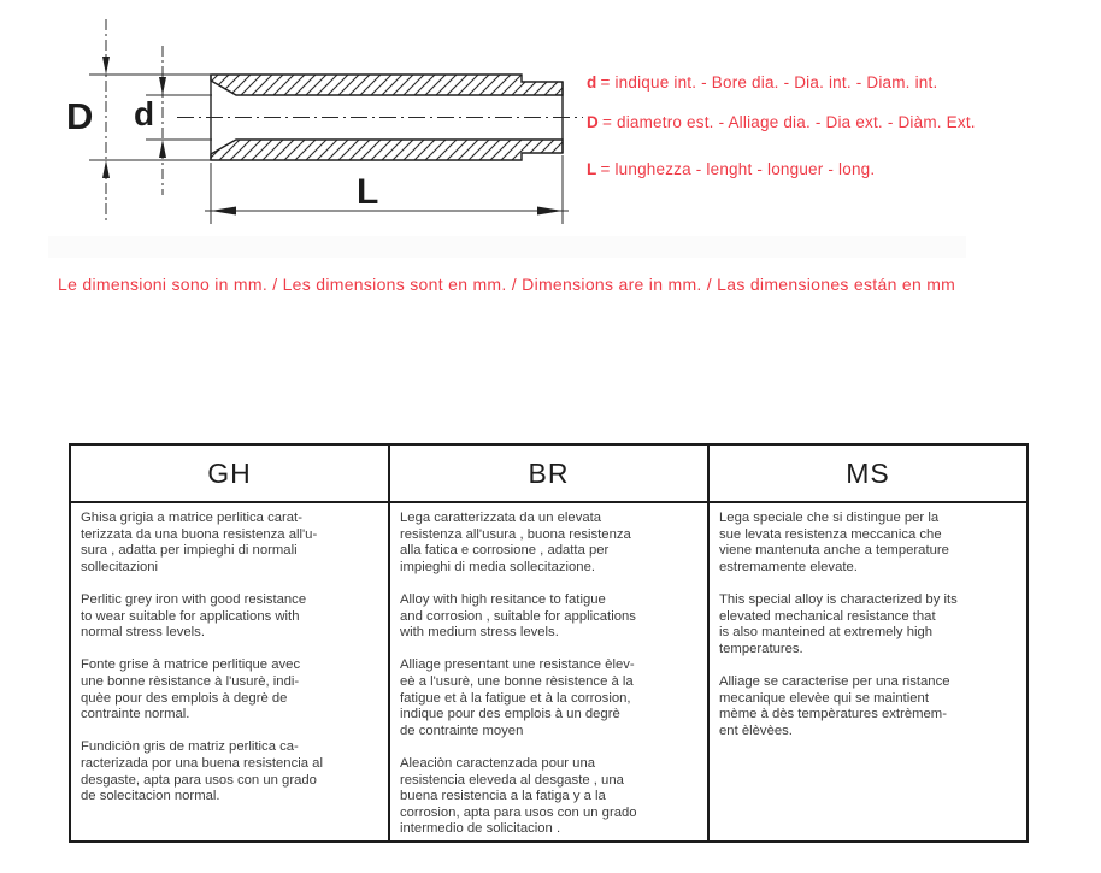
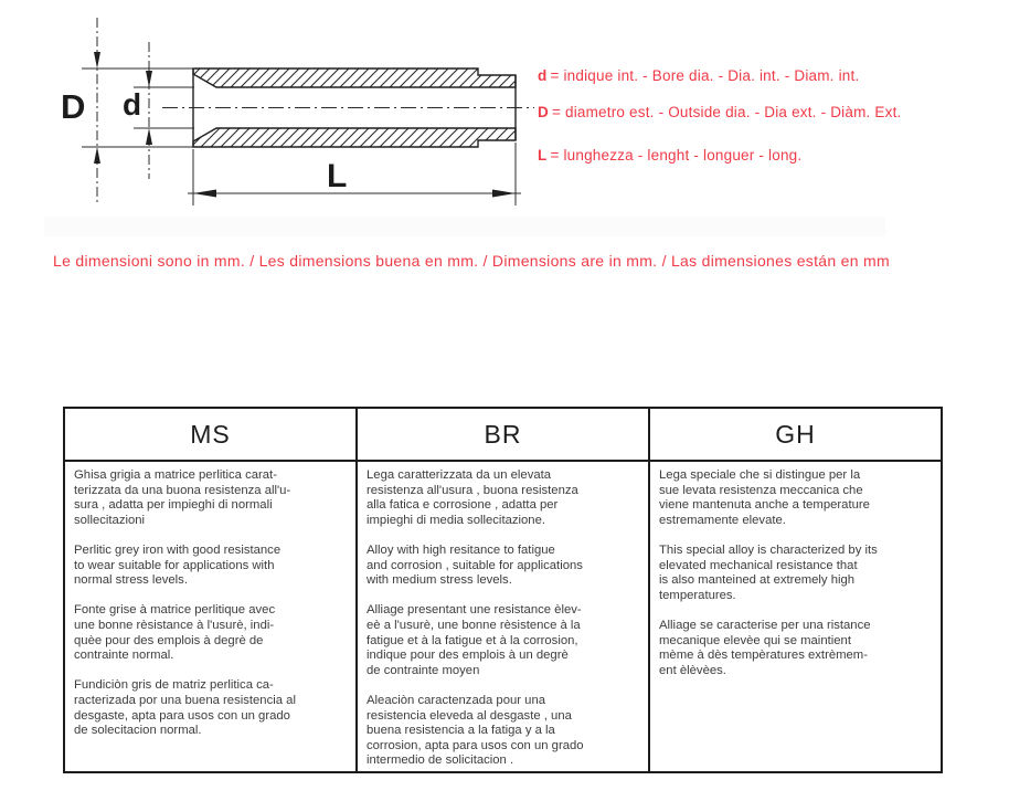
  D
  d
  L
  d = indique int. - Bore dia. - Dia. int. - Diam. int.
- D = diametro est. - Alliage dia. - Dia ext. - Diàm. Ext.
+ D = diametro est. - Outside dia. - Dia ext. - Diàm. Ext.
  L = lunghezza - lenght - longuer - long.
- Le dimensioni sono in mm. / Les dimensions sont en mm. / Dimensions are in mm. / Las dimensiones están en mm
+ Le dimensioni sono in mm. / Les dimensions buena en mm. / Dimensions are in mm. / Las dimensiones están en mm
- GH
+ MS
  Ghisa grigia a matrice perlitica carat-
  terizzata da una buona resistenza all'u-
  sura , adatta per impieghi di normali
  sollecitazioni
  Perlitic grey iron with good resistance
  to wear suitable for applications with
  normal stress levels.
  Fonte grise à matrice perlitique avec
  une bonne rèsistance à l'usurè, indi-
  quèe pour des emplois à degrè de
  contrainte normal.
  Fundiciòn gris de matriz perlitica ca-
  racterizada por una buena resistencia al
  desgaste, apta para usos con un grado
  de solecitacion normal.
  BR
  Lega caratterizzata da un elevata
  resistenza all'usura , buona resistenza
  alla fatica e corrosione , adatta per
  impieghi di media sollecitazione.
  Alloy with high resitance to fatigue
  and corrosion , suitable for applications
  with medium stress levels.
  Alliage presentant une resistance èlev-
  eè a l'usurè, une bonne rèsistence à la
  fatigue et à la fatigue et à la corrosion,
  indique pour des emplois à un degrè
  de contrainte moyen
  Aleaciòn caractenzada pour una
  resistencia eleveda al desgaste , una
  buena resistencia a la fatiga y a la
  corrosion, apta para usos con un grado
  intermedio de solicitacion .
- MS
+ GH
  Lega speciale che si distingue per la
  sue levata resistenza meccanica che
  viene mantenuta anche a temperature
  estremamente elevate.
  This special alloy is characterized by its
  elevated mechanical resistance that
  is also manteined at extremely high
  temperatures.
  Alliage se caracterise per una ristance
  mecanique elevèe qui se maintient
  mème à dès tempèratures extrèmem-
  ent èlèvèes.
